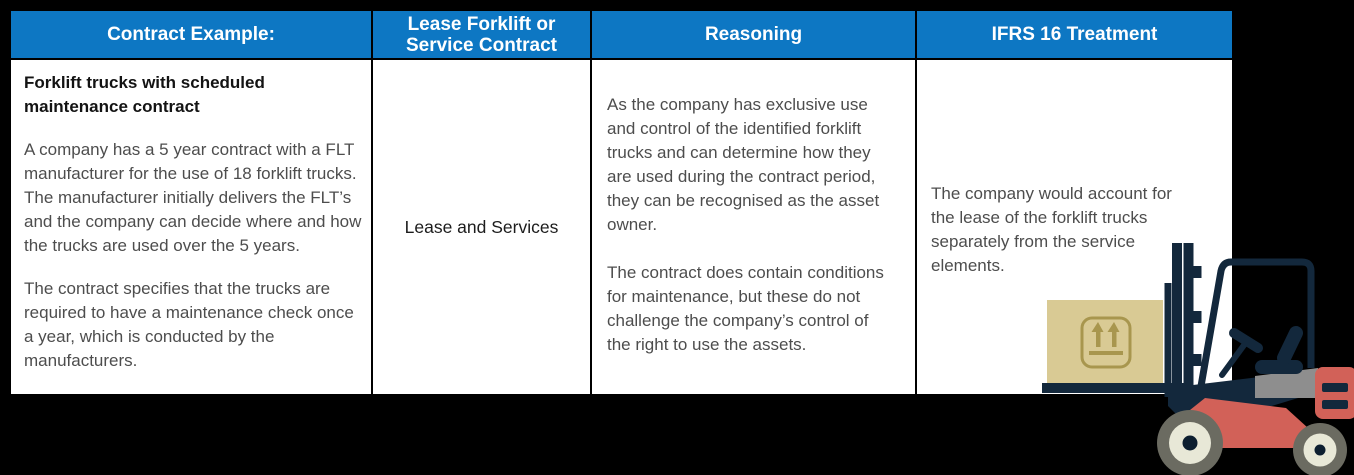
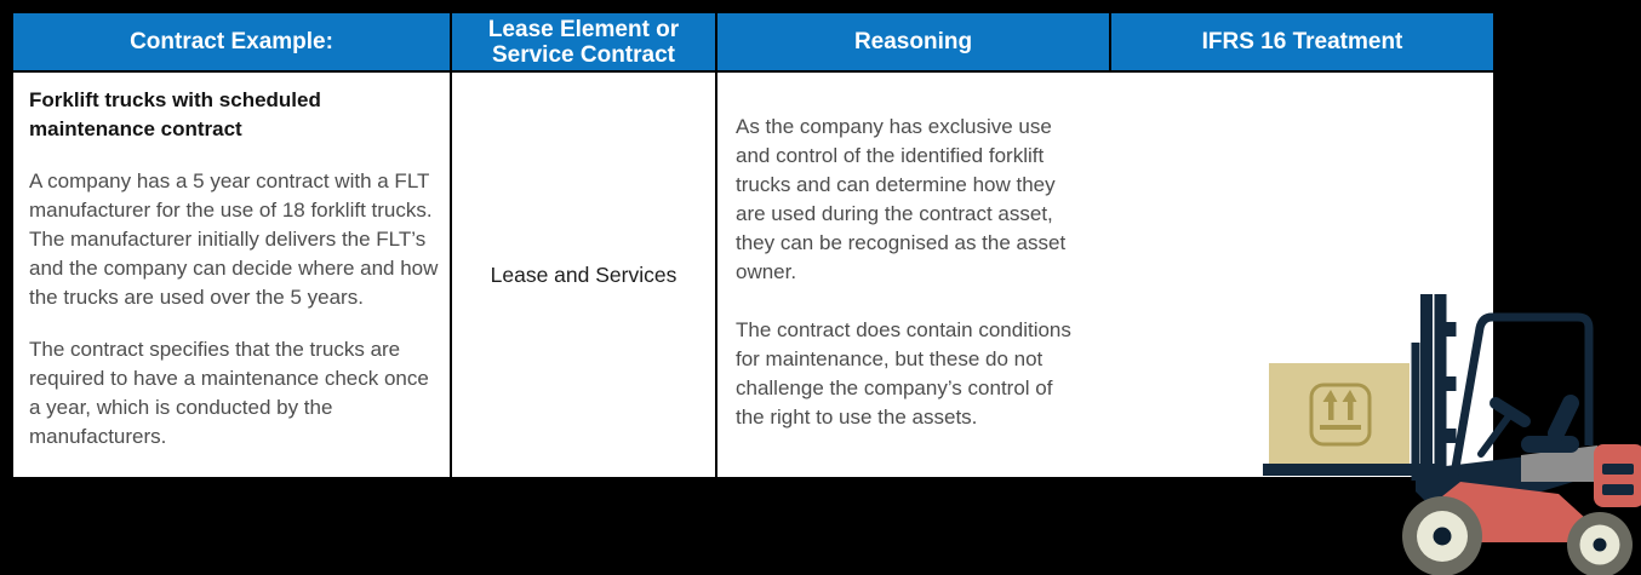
  Contract Example:
- Lease Forklift or Service Contract
+ Lease Element or Service Contract
  Reasoning
  IFRS 16 Treatment
  Forklift trucks with scheduled maintenance contract
  A company has a 5 year contract with a FLT manufacturer for the use of 18 forklift trucks. The manufacturer initially delivers the FLT’s and the company can decide where and how the trucks are used over the 5 years.
  The contract specifies that the trucks are required to have a maintenance check once a year, which is conducted by the manufacturers.
  Lease and Services
- As the company has exclusive use and control of the identified forklift trucks and can determine how they are used during the contract period, they can be recognised as the asset owner.
+ As the company has exclusive use and control of the identified forklift trucks and can determine how they are used during the contract asset, they can be recognised as the asset owner.
  The contract does contain conditions for maintenance, but these do not challenge the company’s control of the right to use the assets.
- The company would account for the lease of the forklift trucks separately from the service elements.
